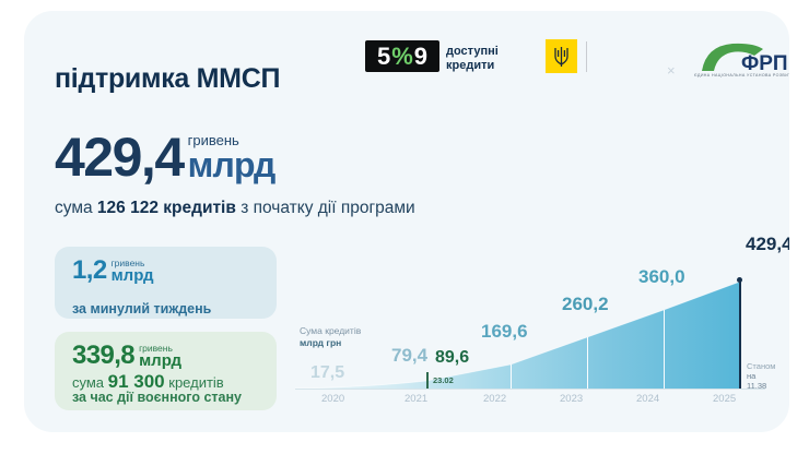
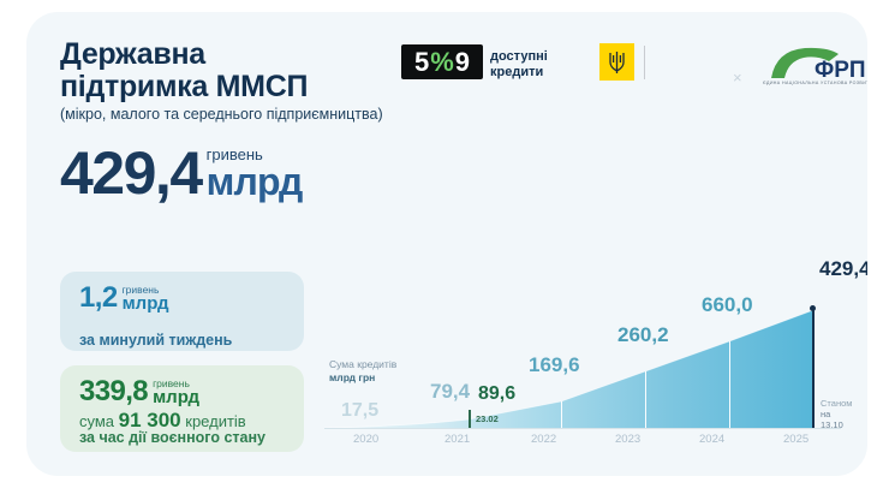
+ Державна
  підтримка ММСП
+ (мікро, малого та середнього підприємництва)
  5
  %
  9
  доступні
  кредити
  ×
  ФРП
  429,4
  гривень
  млрд
- сума 126 122 кредитів з початку дії програми
  1,2
  гривень
  млрд
  за минулий тиждень
  339,8
  гривень
  млрд
  сума 91 300 кредитів
  за час дії воєнного стану
  Сума кредитів
  млрд грн
  17,5
  79,4
  169,6
  260,2
- 360,0
+ 660,0
  429,4
  89,6
  23.02
  Станом
- на 11.38
+ на 13.10
  2020
  2021
  2022
  2023
  2024
  2025
